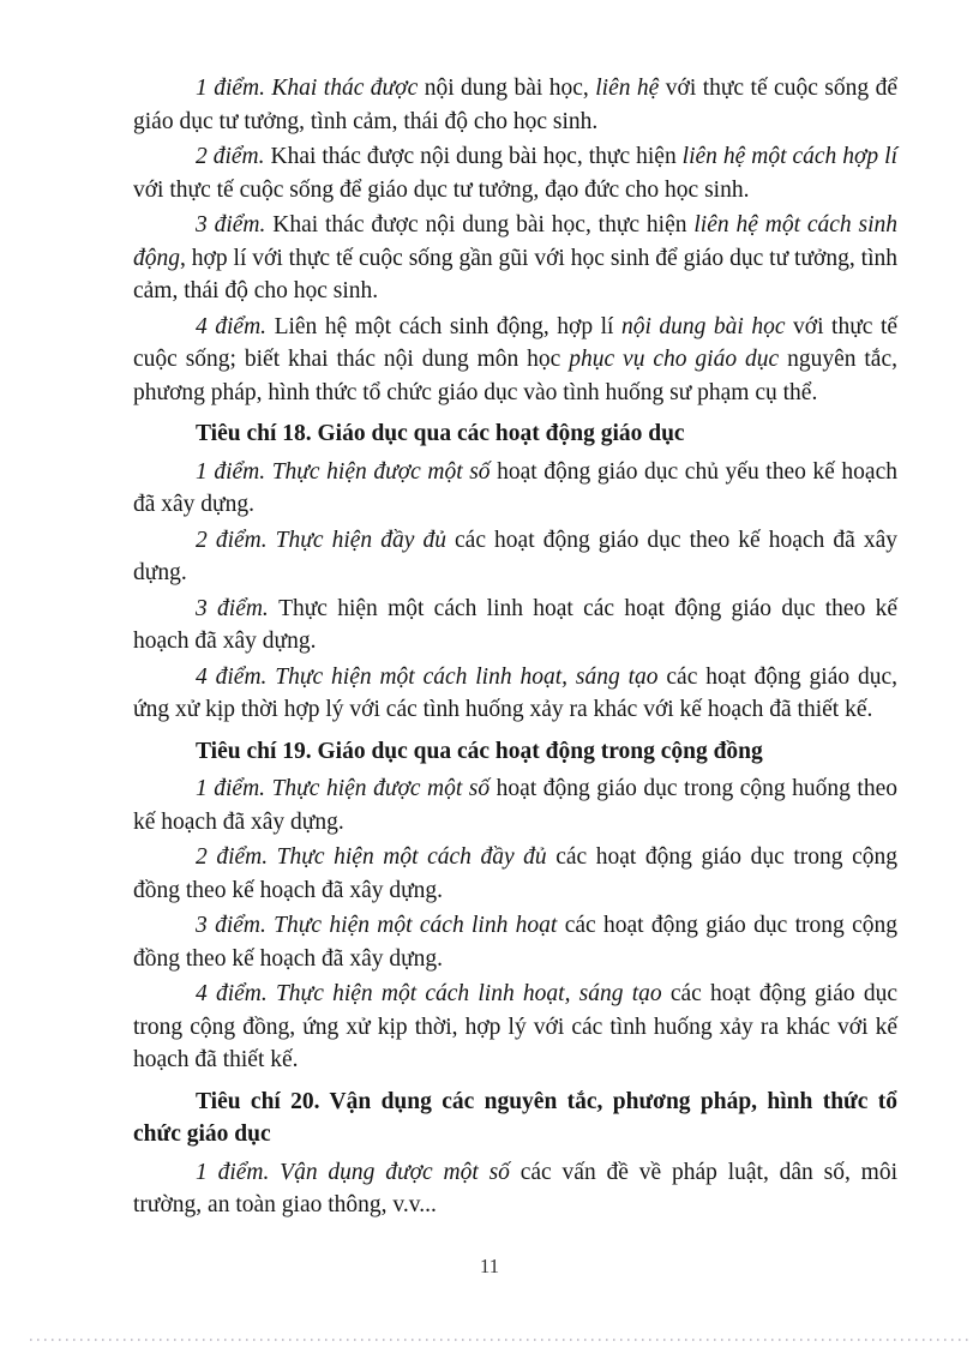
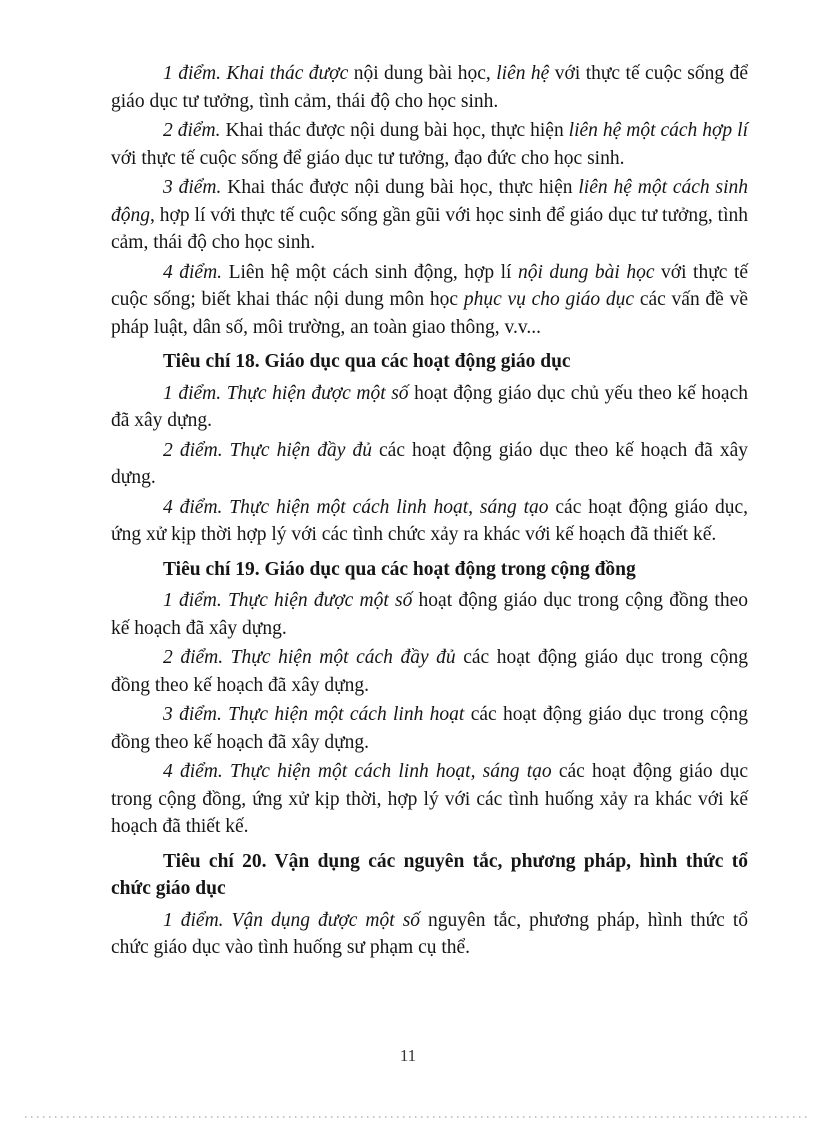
  1 điểm. Khai thác được nội dung bài học, liên hệ với thực tế cuộc sống để giáo dục tư tưởng, tình cảm, thái độ cho học sinh.
  2 điểm. Khai thác được nội dung bài học, thực hiện liên hệ một cách hợp lí với thực tế cuộc sống để giáo dục tư tưởng, đạo đức cho học sinh.
  3 điểm. Khai thác được nội dung bài học, thực hiện liên hệ một cách sinh động, hợp lí với thực tế cuộc sống gần gũi với học sinh để giáo dục tư tưởng, tình cảm, thái độ cho học sinh.
- 4 điểm. Liên hệ một cách sinh động, hợp lí nội dung bài học với thực tế cuộc sống; biết khai thác nội dung môn học phục vụ cho giáo dục nguyên tắc, phương pháp, hình thức tổ chức giáo dục vào tình huống sư phạm cụ thể.
+ 4 điểm. Liên hệ một cách sinh động, hợp lí nội dung bài học với thực tế cuộc sống; biết khai thác nội dung môn học phục vụ cho giáo dục các vấn đề về pháp luật, dân số, môi trường, an toàn giao thông, v.v...
  Tiêu chí 18. Giáo dục qua các hoạt động giáo dục
  1 điểm. Thực hiện được một số hoạt động giáo dục chủ yếu theo kế hoạch đã xây dựng.
  2 điểm. Thực hiện đầy đủ các hoạt động giáo dục theo kế hoạch đã xây dựng.
- 3 điểm. Thực hiện một cách linh hoạt các hoạt động giáo dục theo kế hoạch đã xây dựng.
- 4 điểm. Thực hiện một cách linh hoạt, sáng tạo các hoạt động giáo dục, ứng xử kịp thời hợp lý với các tình huống xảy ra khác với kế hoạch đã thiết kế.
+ 4 điểm. Thực hiện một cách linh hoạt, sáng tạo các hoạt động giáo dục, ứng xử kịp thời hợp lý với các tình chức xảy ra khác với kế hoạch đã thiết kế.
  Tiêu chí 19. Giáo dục qua các hoạt động trong cộng đồng
- 1 điểm. Thực hiện được một số hoạt động giáo dục trong cộng huống theo kế hoạch đã xây dựng.
+ 1 điểm. Thực hiện được một số hoạt động giáo dục trong cộng đồng theo kế hoạch đã xây dựng.
  2 điểm. Thực hiện một cách đầy đủ các hoạt động giáo dục trong cộng đồng theo kế hoạch đã xây dựng.
  3 điểm. Thực hiện một cách linh hoạt các hoạt động giáo dục trong cộng đồng theo kế hoạch đã xây dựng.
  4 điểm. Thực hiện một cách linh hoạt, sáng tạo các hoạt động giáo dục trong cộng đồng, ứng xử kịp thời, hợp lý với các tình huống xảy ra khác với kế hoạch đã thiết kế.
  Tiêu chí 20. Vận dụng các nguyên tắc, phương pháp, hình thức tổ chức giáo dục
- 1 điểm. Vận dụng được một số các vấn đề về pháp luật, dân số, môi trường, an toàn giao thông, v.v...
+ 1 điểm. Vận dụng được một số nguyên tắc, phương pháp, hình thức tổ chức giáo dục vào tình huống sư phạm cụ thể.
  11
